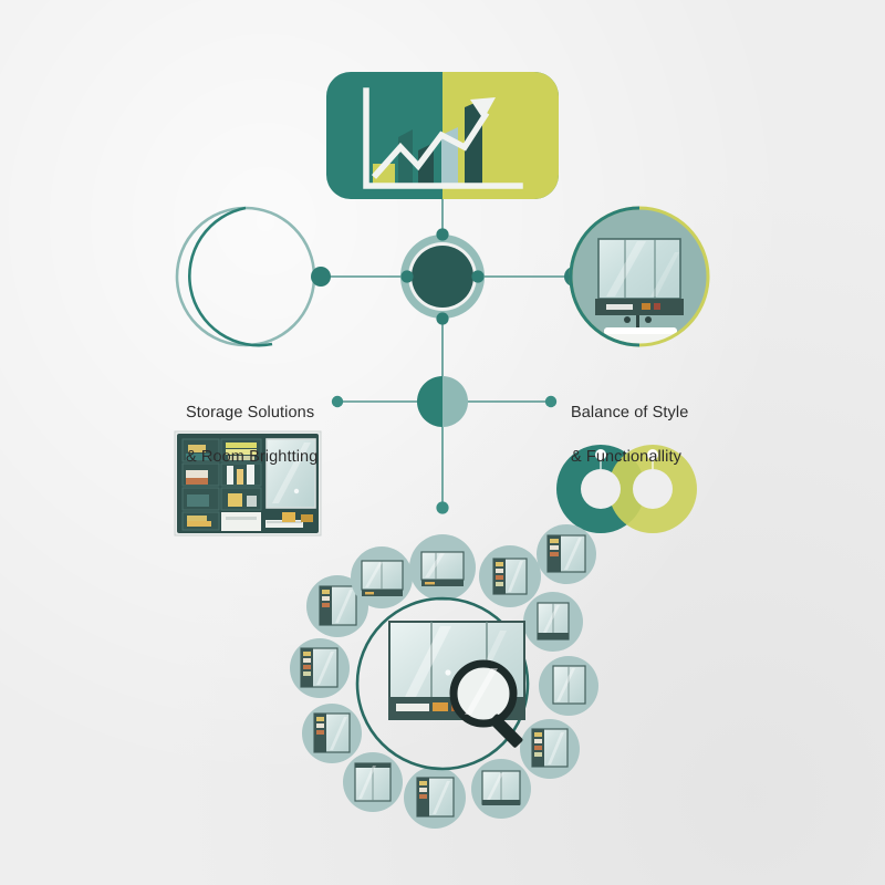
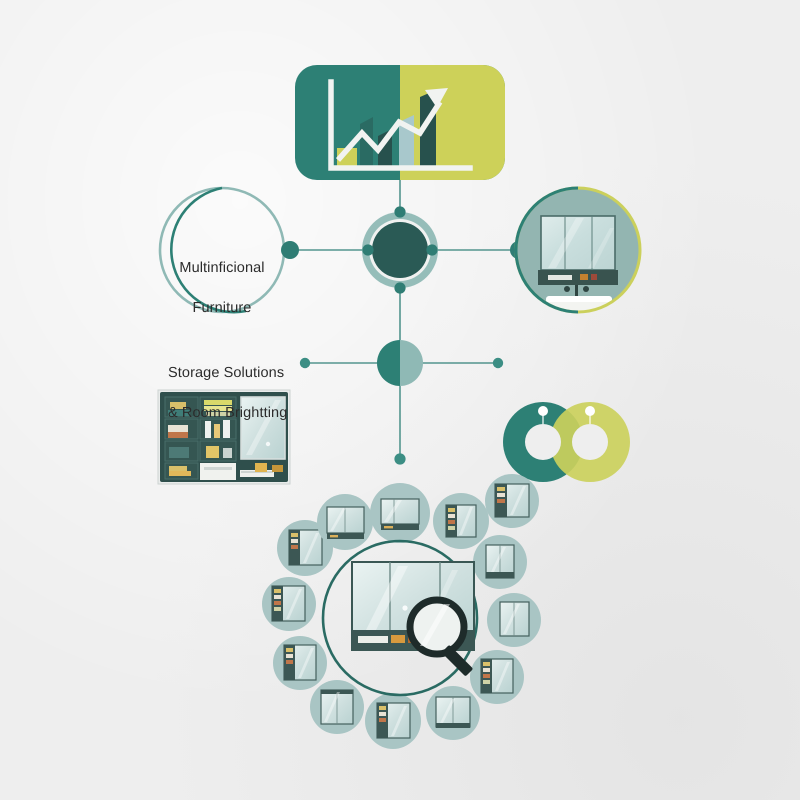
+ Multinficional
+ Furniture
  Storage Solutions
  & Room Brightting
- Balance of Style
- & Functionallity
